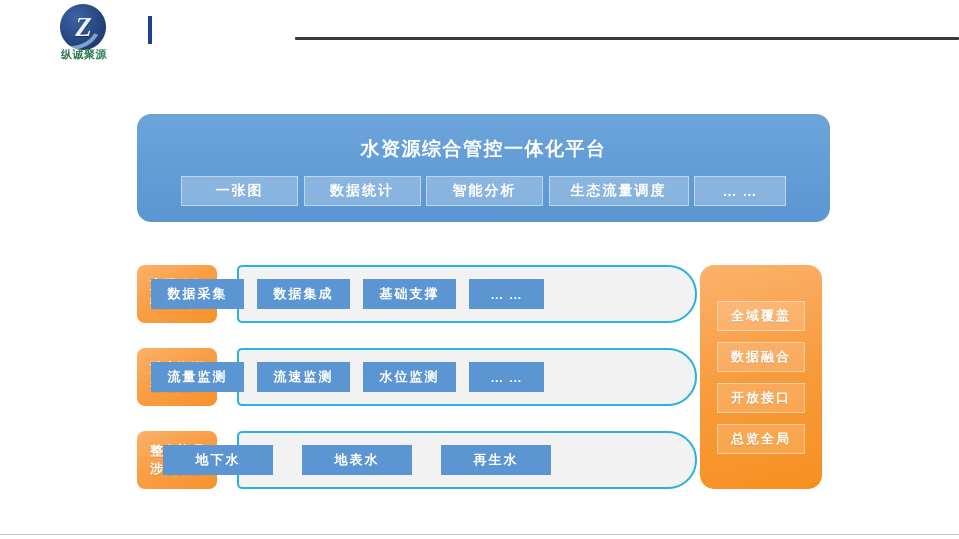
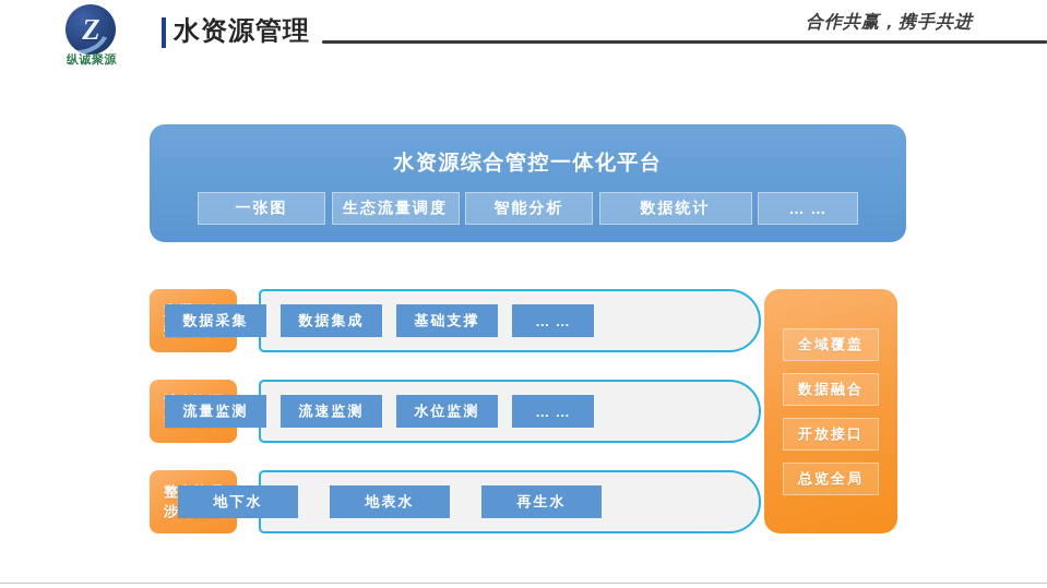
  Z
  纵诚聚源
+ 水资源管理
+ 合作共赢，携手共进
  水资源综合管控一体化平台
  一张图
- 数据统计
+ 生态流量调度
  智能分析
- 生态流量调度
+ 数据统计
  … …
  数据采集
  数据集成
  基础支撑
  … …
  流量监测
  流速监测
  水位监测
  … …
  地下水
  地表水
  再生水
  全域覆盖
  数据融合
  开放接口
  总览全局
